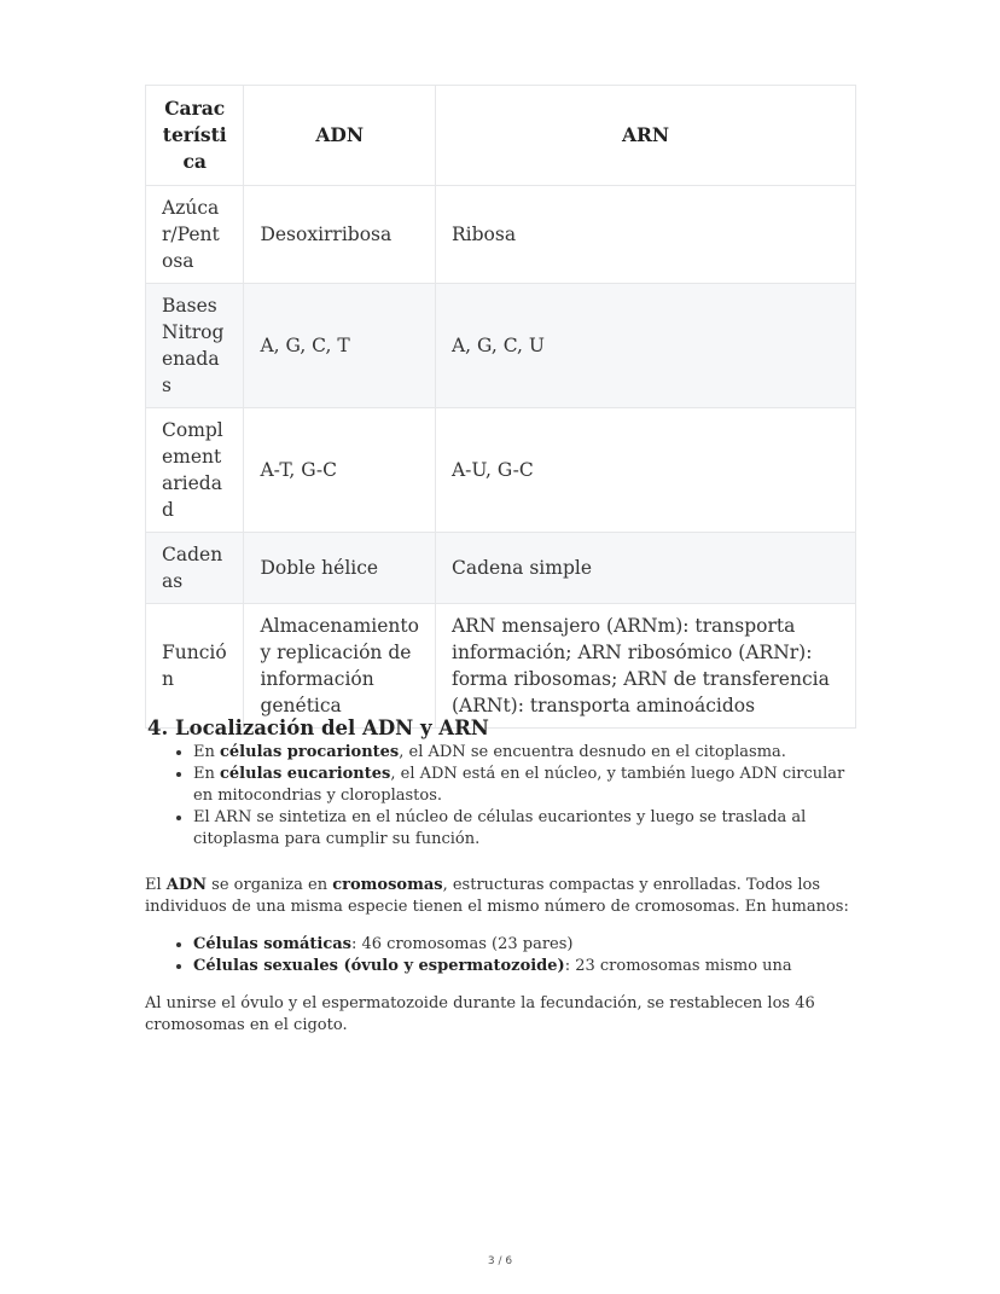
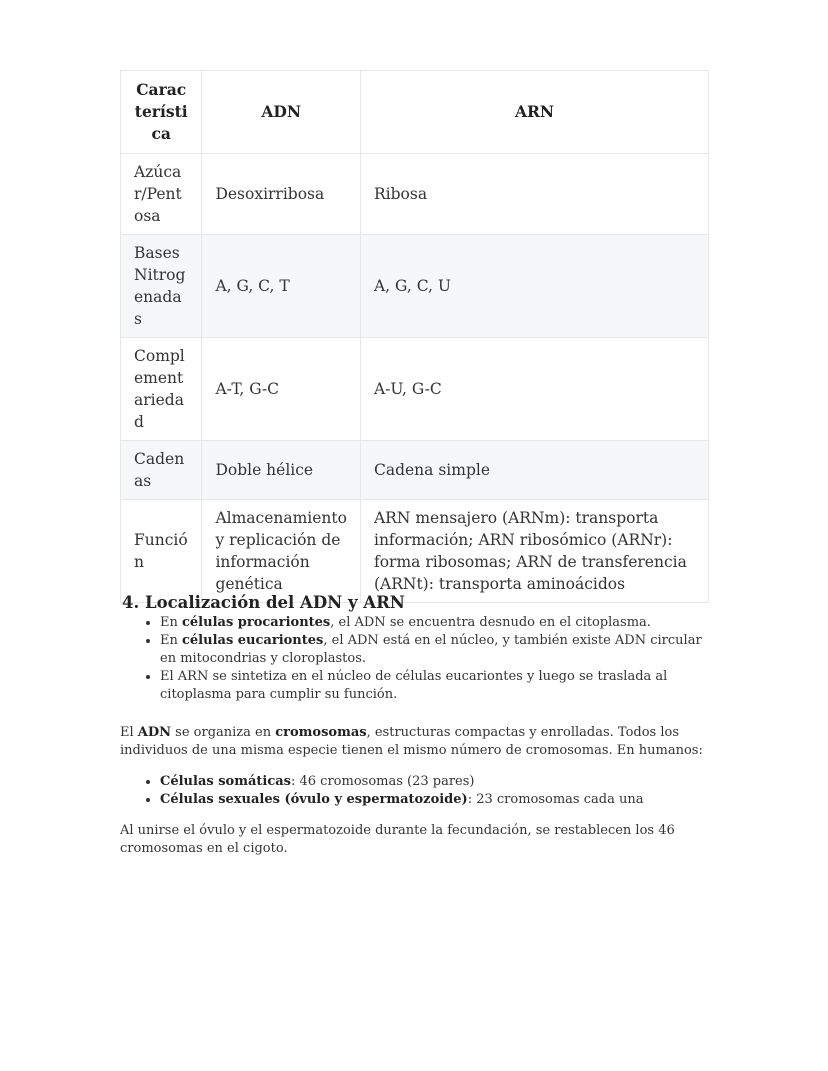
  Característica	ADN	ARN
  Azúcar/Pentosa	Desoxirribosa	Ribosa
  Bases Nitrogenadas	A, G, C, T	A, G, C, U
  Complementariedad	A-T, G-C	A-U, G-C
  Cadenas	Doble hélice	Cadena simple
  Función	Almacenamiento y replicación de información genética	ARN mensajero (ARNm): transporta información; ARN ribosómico (ARNr): forma ribosomas; ARN de transferencia (ARNt): transporta aminoácidos
  4. Localización del ADN y ARN
  En células procariontes, el ADN se encuentra desnudo en el citoplasma.
- En células eucariontes, el ADN está en el núcleo, y también luego ADN circular en mitocondrias y cloroplastos.
+ En células eucariontes, el ADN está en el núcleo, y también existe ADN circular en mitocondrias y cloroplastos.
  El ARN se sintetiza en el núcleo de células eucariontes y luego se traslada al citoplasma para cumplir su función.
  El ADN se organiza en cromosomas, estructuras compactas y enrolladas. Todos los individuos de una misma especie tienen el mismo número de cromosomas. En humanos:
  Células somáticas: 46 cromosomas (23 pares)
- Células sexuales (óvulo y espermatozoide): 23 cromosomas mismo una
+ Células sexuales (óvulo y espermatozoide): 23 cromosomas cada una
  Al unirse el óvulo y el espermatozoide durante la fecundación, se restablecen los 46 cromosomas en el cigoto.
- 3 / 6
